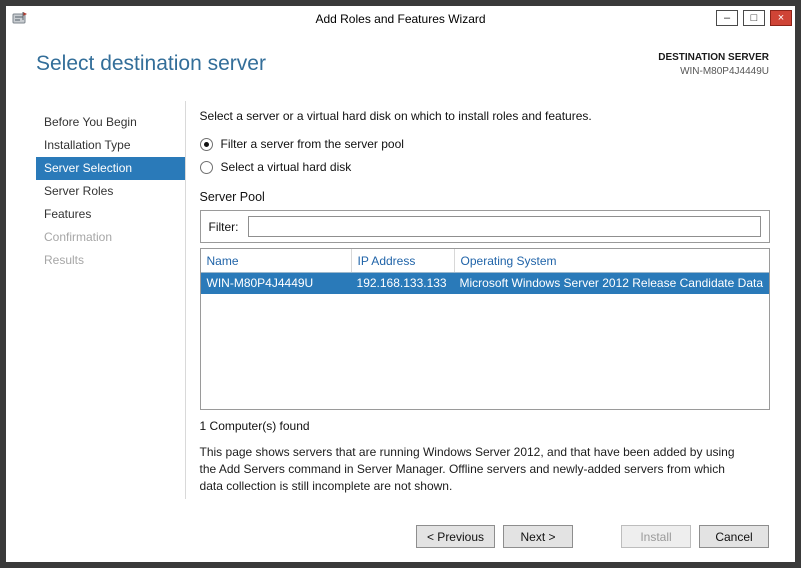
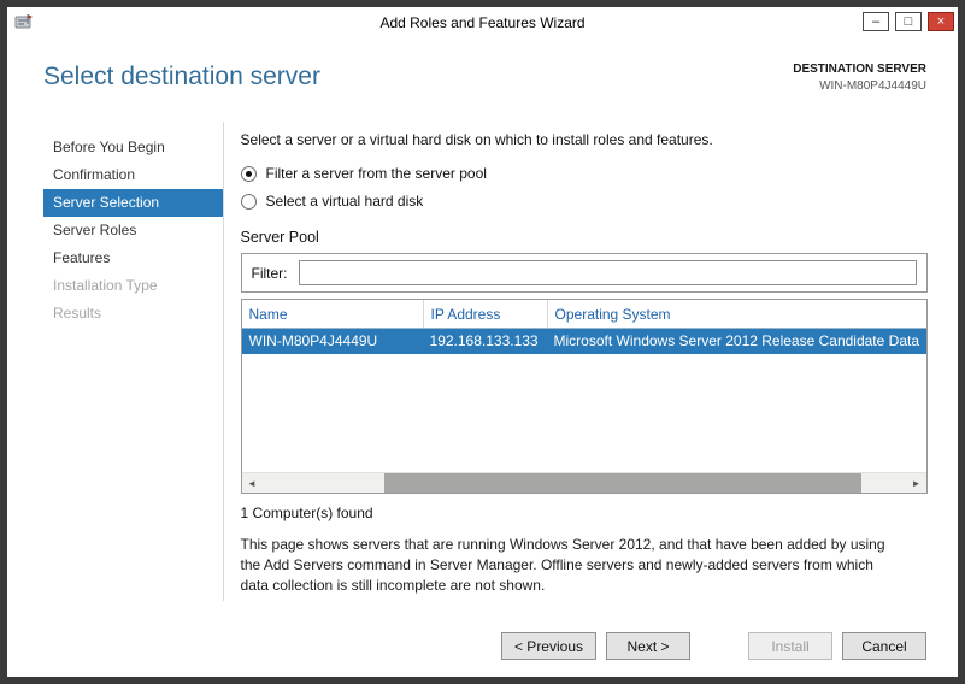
  Add Roles and Features Wizard
  –
  □
  ×
  Select destination server
  DESTINATION SERVER
  WIN-M80P4J4449U
  Before You Begin
- Installation Type
+ Confirmation
  Server Selection
  Server Roles
  Features
- Confirmation
+ Installation Type
  Results
  Select a server or a virtual hard disk on which to install roles and features.
  Filter a server from the server pool
  Select a virtual hard disk
  Server Pool
  Filter:
  Name
  IP Address
  Operating System
  WIN-M80P4J4449U
  192.168.133.133
  Microsoft Windows Server 2012 Release Candidate Data
+ ◄
+ ►
  1 Computer(s) found
  This page shows servers that are running Windows Server 2012, and that have been added by using the Add Servers command in Server Manager. Offline servers and newly-added servers from which data collection is still incomplete are not shown.
  < Previous
  Next >
  Install
  Cancel
